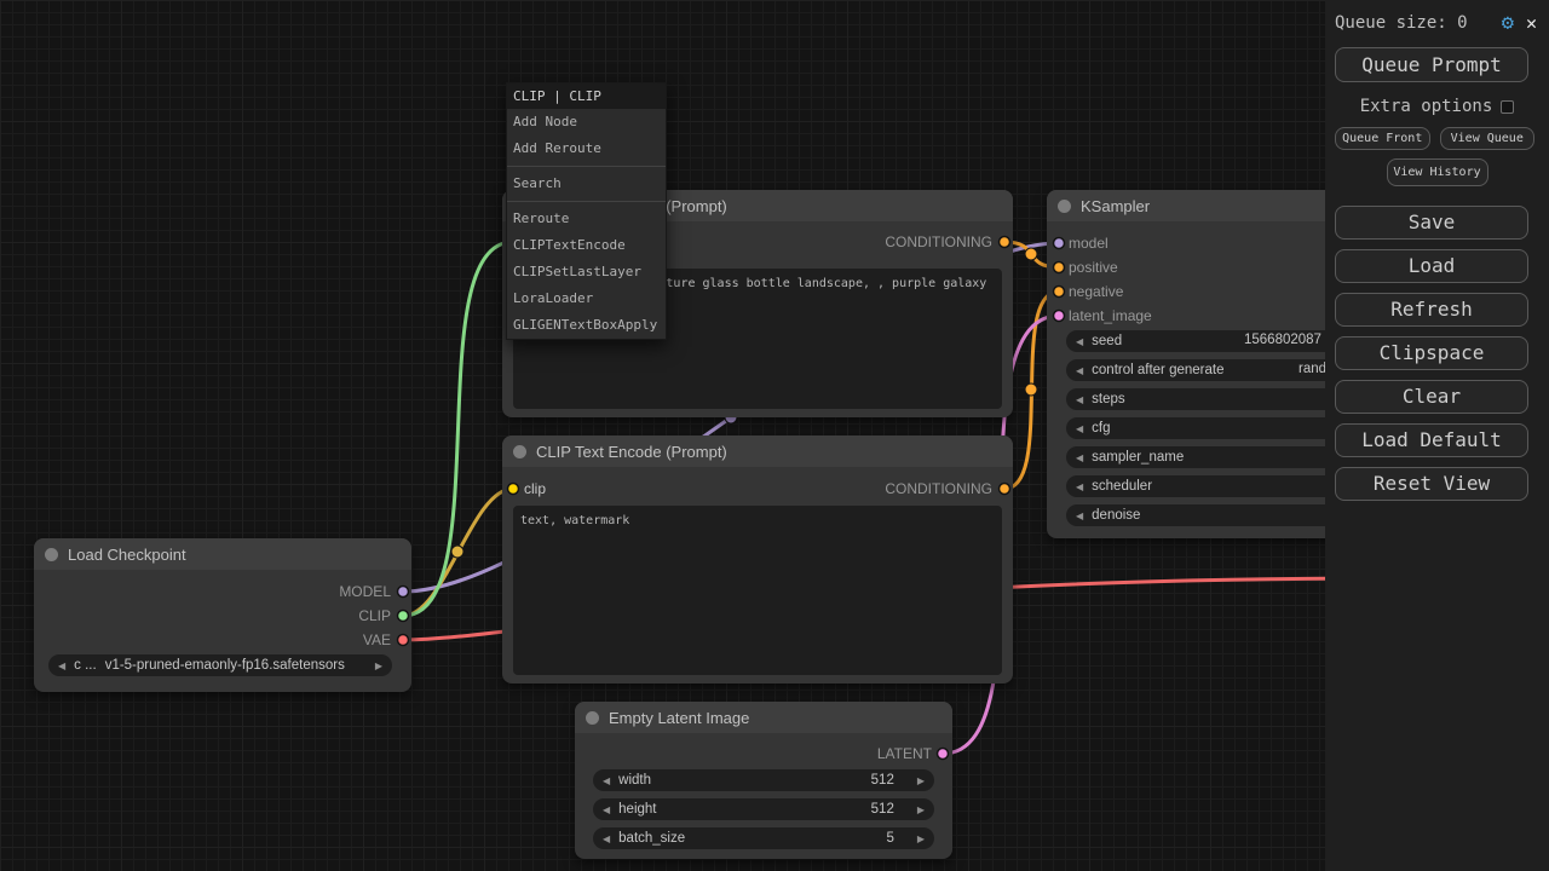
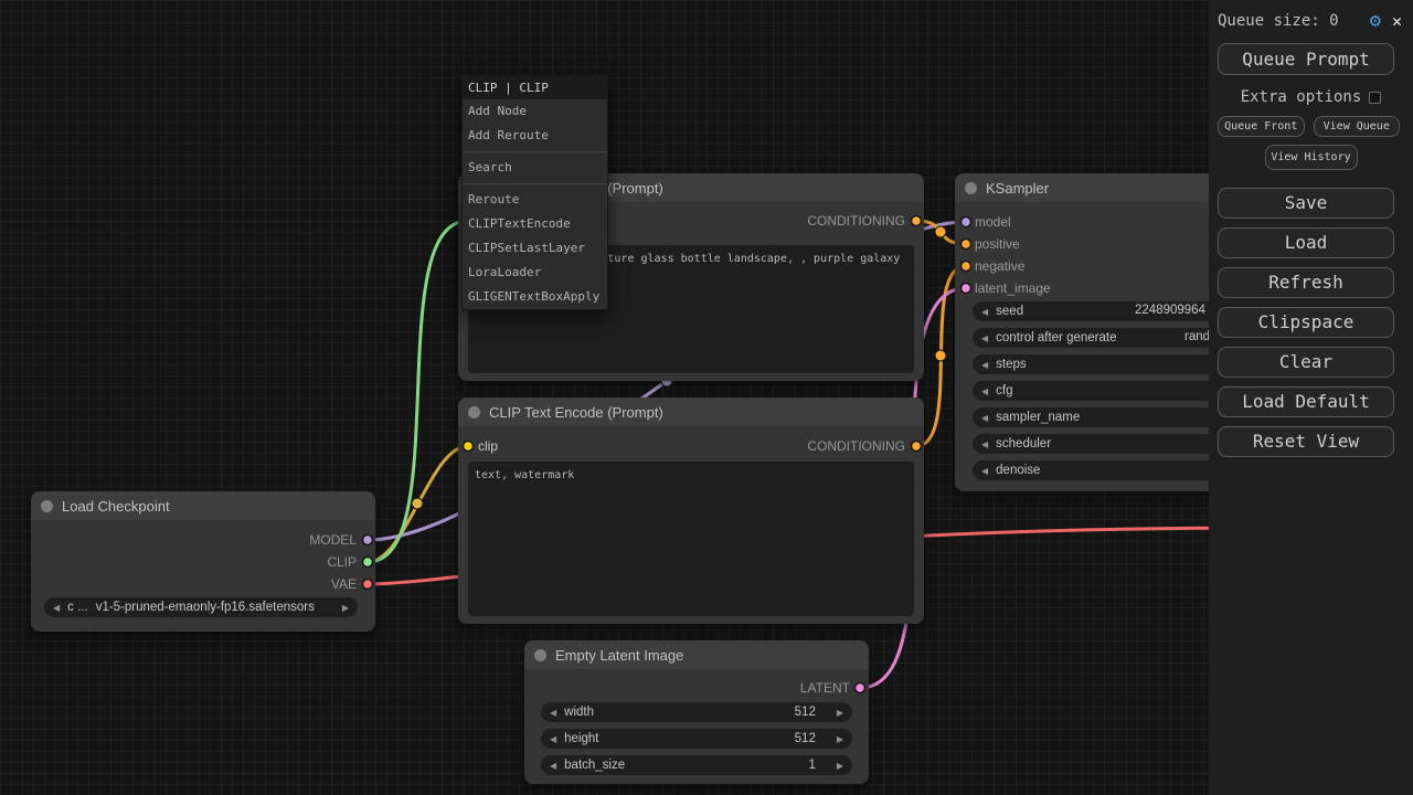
  Load Checkpoint
  MODEL
  CLIP
  VAE
  ◀
  c ...
  v1-5-pruned-emaonly-fp16.safetensors
  ▶
  CONDITIONING
  CLIP Text Encode (Prompt)
  clip
  CONDITIONING
  text, watermark
  KSampler
  model
  positive
  negative
  latent_image
  ◀
  seed
- 1566802087
+ 2248909964
  ◀
  control after generate
  ◀
  steps
  ◀
  cfg
  ◀
  sampler_name
  ◀
  scheduler
  ◀
  denoise
  Empty Latent Image
  LATENT
  ◀
  width
  512
  ▶
  ◀
  height
  512
  ▶
  ◀
  batch_size
- 5
+ 1
  ▶
  CLIP | CLIP
  Add Node
  Add Reroute
  Search
  Reroute
  CLIPTextEncode
  CLIPSetLastLayer
  LoraLoader
  GLIGENTextBoxApply
  Queue size: 0
  ⚙
  ✕
  Queue Prompt
  Extra options
  Queue Front
  View Queue
  View History
  Save
  Load
  Refresh
  Clipspace
  Clear
  Load Default
  Reset View
